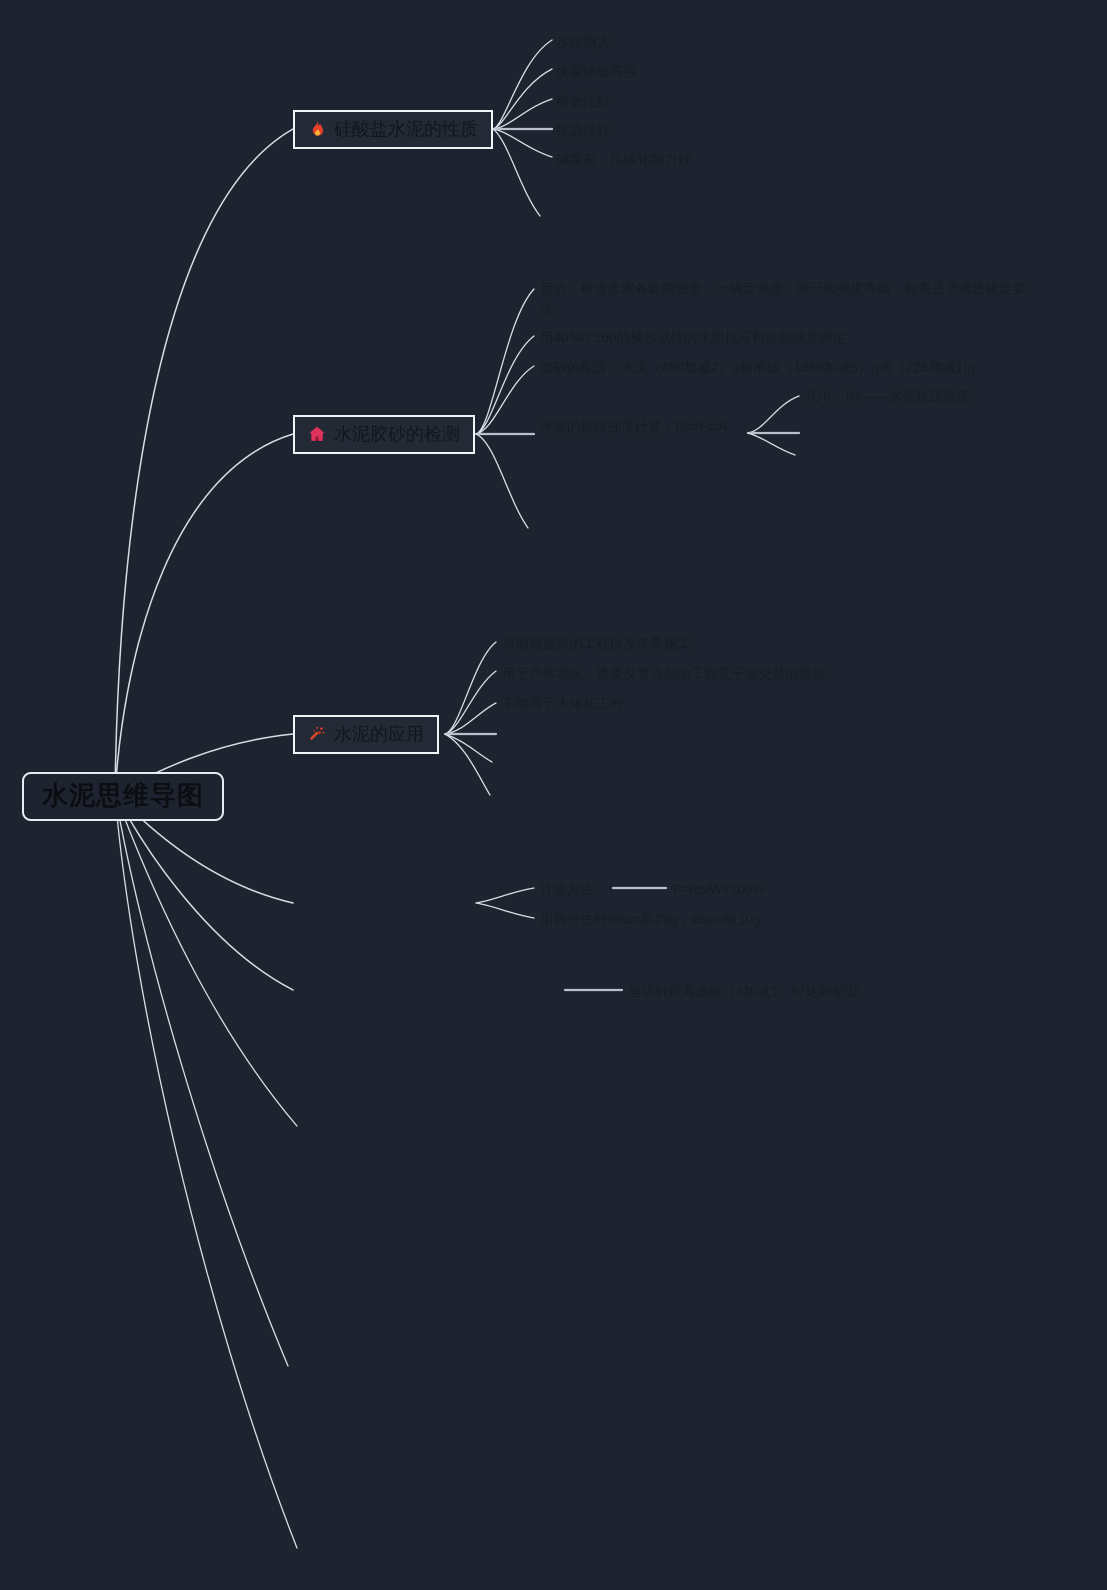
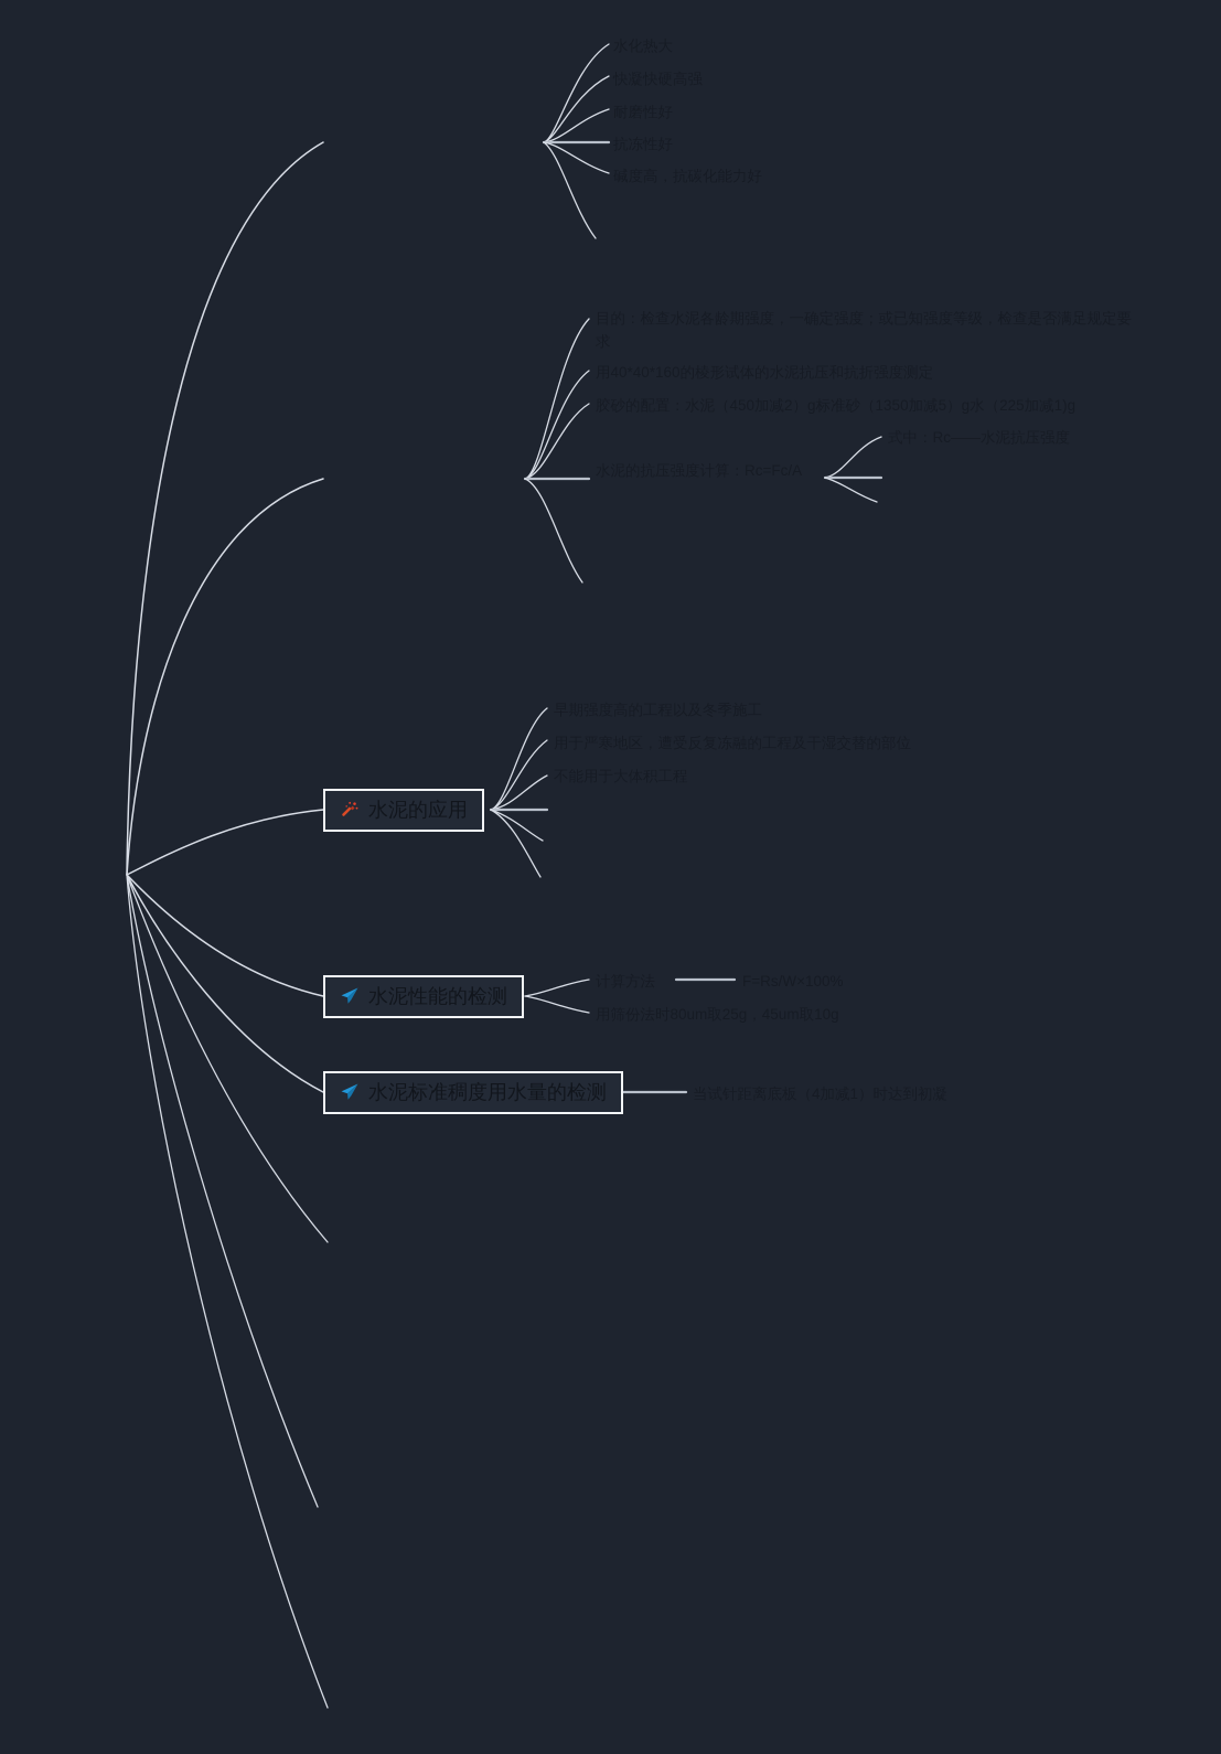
- 水泥思维导图
- 硅酸盐水泥的性质
- 水泥胶砂的检测
  水泥的应用
+ 水泥性能的检测
+ 水泥标准稠度用水量的检测
